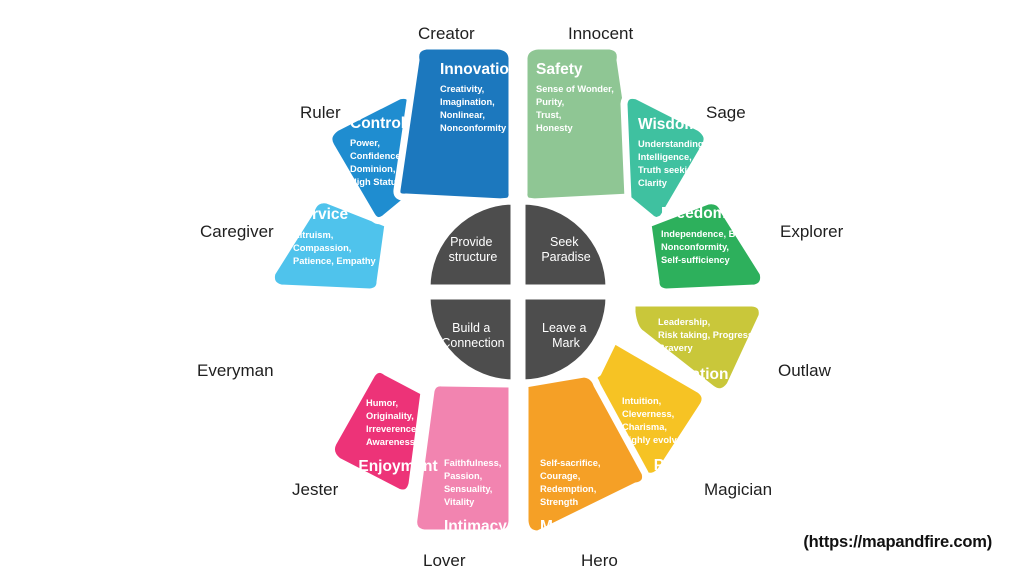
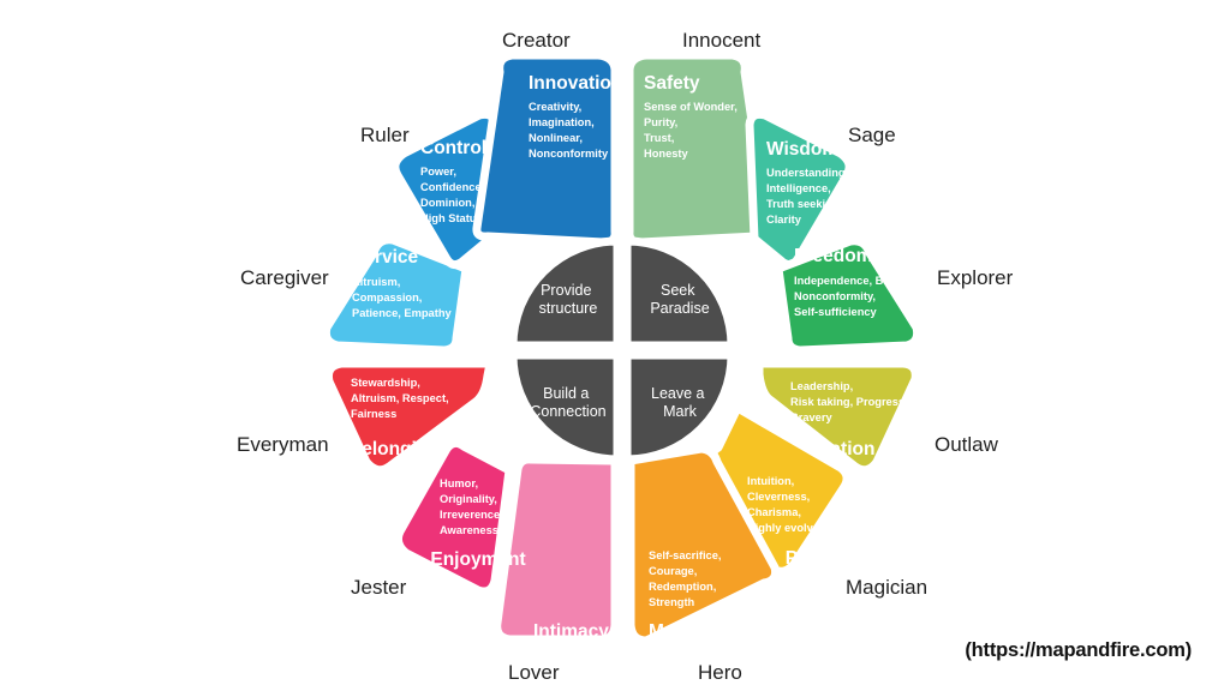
  Safety
  Sense of Wonder, Purity, Trust, Honesty
  Wisdom
  Understanding, Intelligence, Truth seeking, Clarity
  Freedom
  Independence, Bravery, Nonconformity, Self-sufficiency
  eration
  Leadership, Risk taking, Progressive, Bravery
  Power
  Intuition, Cleverness, Charisma, ghly evolved
  Mastery
  Self-sacrifice, Courage, Redemption, Strength
  Intimacy
- Faithfulness, Passion, Sensuality, Vitality
  Enjoyment
  Humor, Originality, Irreverence, Awareness.
+ Belonging
+ Stewardship, Altruism, Respect, Fairness
  Service
  Altruism, Compassion, Patience, Empathy
  Control
  Power, Confidence Dominion, High Statu
  Innovation
  Creativity, Imagination, Nonlinear, Nonconformity
  Provide structure
  Seek Paradise
  Build a Connection
  Leave a Mark
  Innocent
  Sage
  Explorer
  Outlaw
  Magician
  Hero
  Lover
  Jester
  Everyman
  Caregiver
  Ruler
  Creator
  (https://mapandfire.com)
